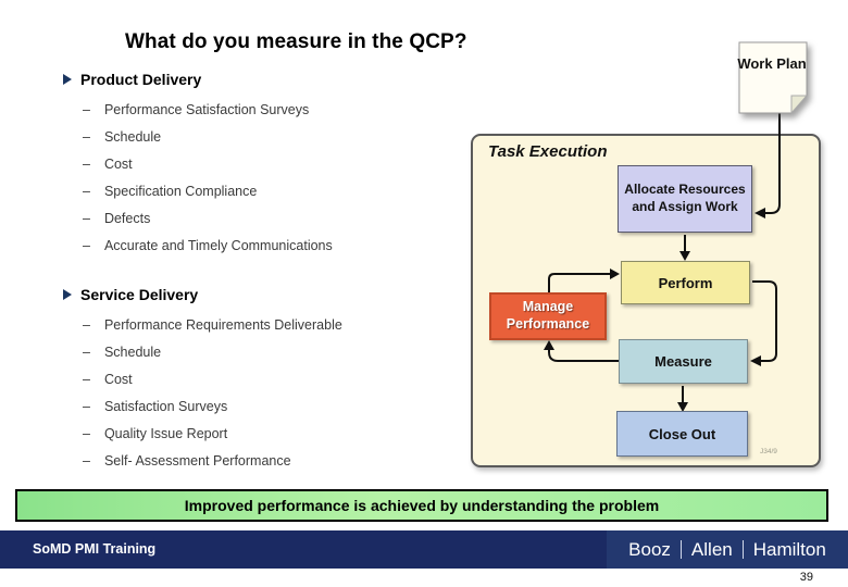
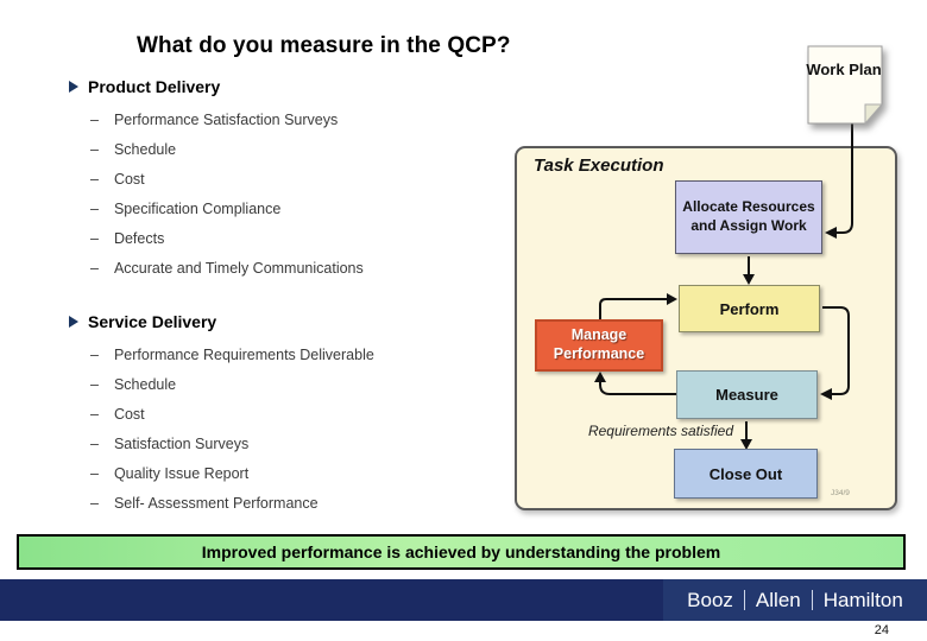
  What do you measure in the QCP?
  Product Delivery
  –
  Performance Satisfaction Surveys
  –
  Schedule
  –
  Cost
  –
  Specification Compliance
  –
  Defects
  –
  Accurate and Timely Communications
  Service Delivery
  –
  Performance Requirements Deliverable
  –
  Schedule
  –
  Cost
  –
  Satisfaction Surveys
  –
  Quality Issue Report
  –
  Self- Assessment Performance
  Task Execution
  Allocate Resources and Assign Work
  Perform
  Manage Performance
  Measure
  Close Out
+ Requirements satisfied
  Work Plan
  Improved performance is achieved by understanding the problem
- SoMD PMI Training
  Booz
  Allen
  Hamilton
- 39
+ 24
